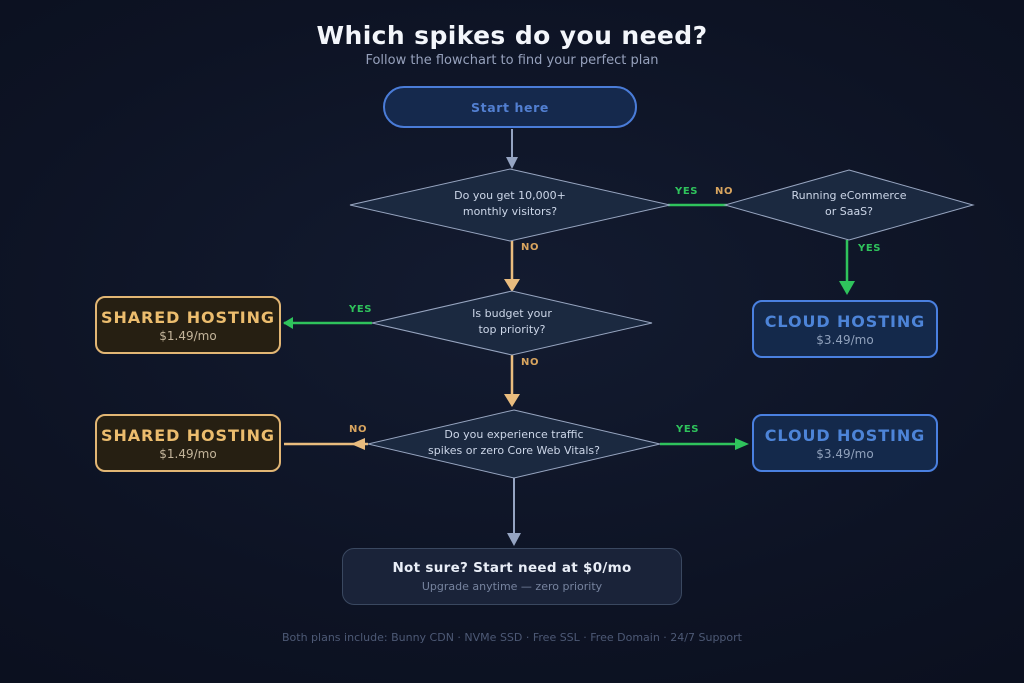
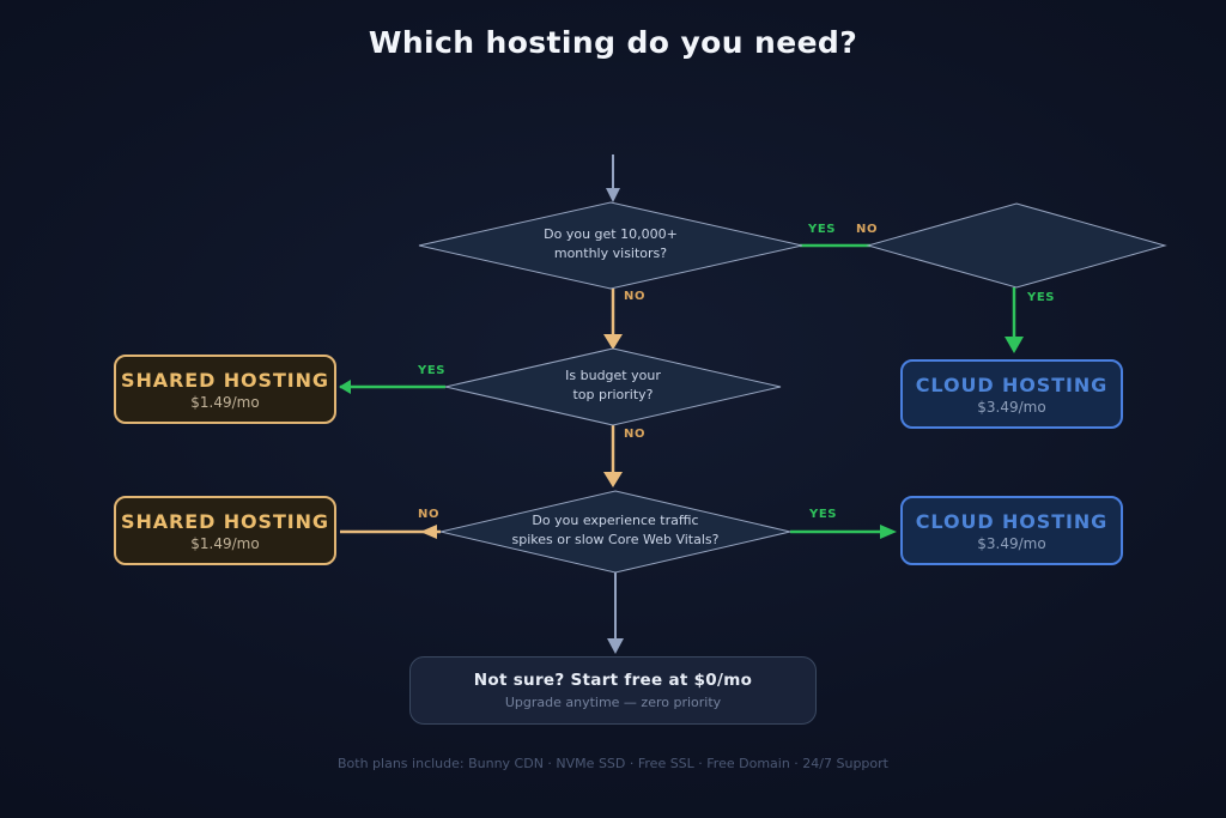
- Which spikes do you need?
+ Which hosting do you need?
- Follow the flowchart to find your perfect plan
- Start here
  Do you get 10,000+
  monthly visitors?
- Running eCommerce
- or SaaS?
  Is budget your
  top priority?
  Do you experience traffic
- spikes or zero Core Web Vitals?
+ spikes or slow Core Web Vitals?
  YES
  NO
  NO
  YES
  YES
  NO
  NO
  YES
  SHARED HOSTING
  $1.49/mo
  CLOUD HOSTING
  $3.49/mo
  SHARED HOSTING
  $1.49/mo
  CLOUD HOSTING
  $3.49/mo
- Not sure? Start need at $0/mo
+ Not sure? Start free at $0/mo
  Upgrade anytime — zero priority
  Both plans include: Bunny CDN · NVMe SSD · Free SSL · Free Domain · 24/7 Support
